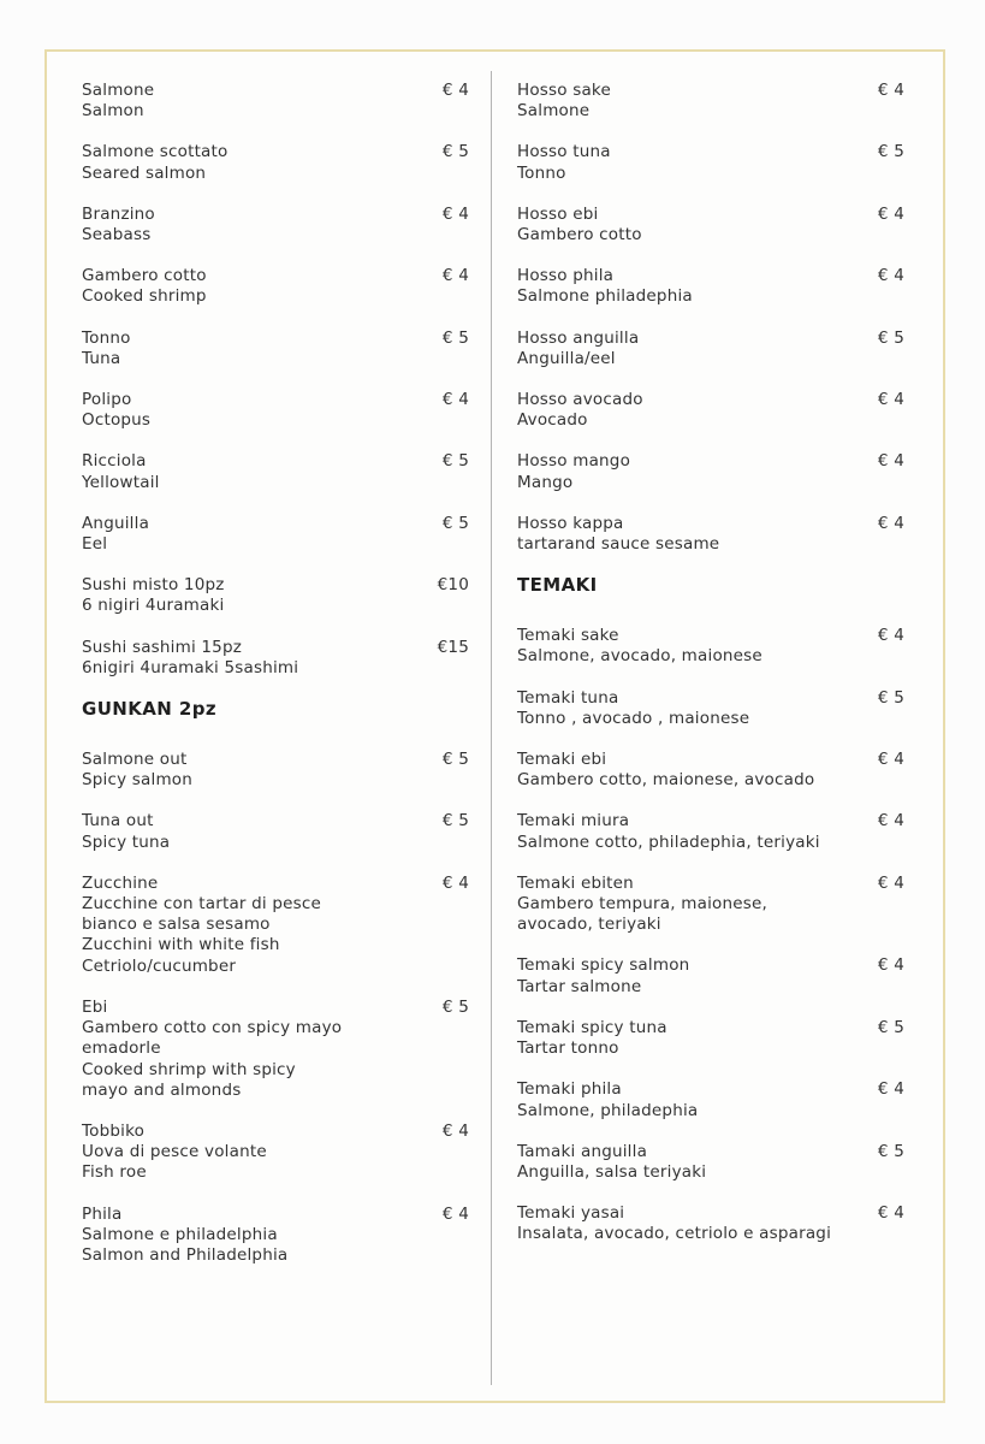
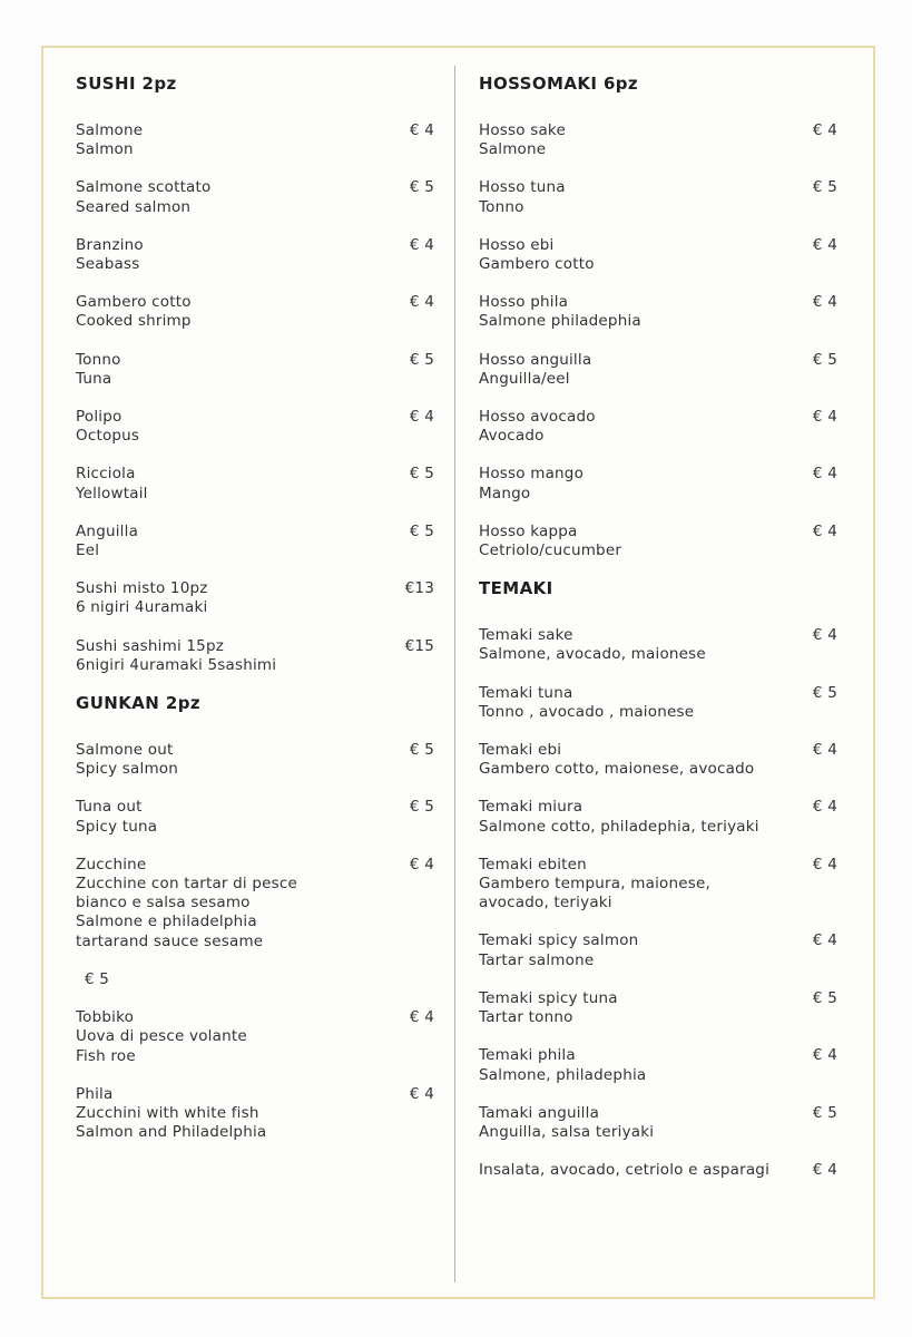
+ SUSHI 2pz
  Salmone
  Salmon
  € 4
  Salmone scottato
  Seared salmon
  € 5
  Branzino
  Seabass
  € 4
  Gambero cotto
  Cooked shrimp
  € 4
  Tonno
  Tuna
  € 5
  Polipo
  Octopus
  € 4
  Ricciola
  Yellowtail
  € 5
  Anguilla
  Eel
  € 5
  Sushi misto 10pz
  6 nigiri 4uramaki
- €10
+ €13
  Sushi sashimi 15pz
  6nigiri 4uramaki 5sashimi
  €15
  GUNKAN 2pz
  Salmone out
  Spicy salmon
  € 5
  Tuna out
  Spicy tuna
  € 5
  Zucchine
  Zucchine con tartar di pesce
  bianco e salsa sesamo
- Zucchini with white fish
+ Salmone e philadelphia
- Cetriolo/cucumber
+ tartarand sauce sesame
  € 4
- Ebi
- Gambero cotto con spicy mayo
- emadorle
- Cooked shrimp with spicy
- mayo and almonds
  € 5
  Tobbiko
  Uova di pesce volante
  Fish roe
  € 4
  Phila
- Salmone e philadelphia
+ Zucchini with white fish
  Salmon and Philadelphia
  € 4
+ HOSSOMAKI 6pz
  Hosso sake
  Salmone
  € 4
  Hosso tuna
  Tonno
  € 5
  Hosso ebi
  Gambero cotto
  € 4
  Hosso phila
  Salmone philadephia
  € 4
  Hosso anguilla
  Anguilla/eel
  € 5
  Hosso avocado
  Avocado
  € 4
  Hosso mango
  Mango
  € 4
  Hosso kappa
- tartarand sauce sesame
+ Cetriolo/cucumber
  € 4
  TEMAKI
  Temaki sake
  Salmone, avocado, maionese
  € 4
  Temaki tuna
  Tonno , avocado , maionese
  € 5
  Temaki ebi
  Gambero cotto, maionese, avocado
  € 4
  Temaki miura
  Salmone cotto, philadephia, teriyaki
  € 4
  Temaki ebiten
  Gambero tempura, maionese,
  avocado, teriyaki
  € 4
  Temaki spicy salmon
  Tartar salmone
  € 4
  Temaki spicy tuna
  Tartar tonno
  € 5
  Temaki phila
  Salmone, philadephia
  € 4
  Tamaki anguilla
  Anguilla, salsa teriyaki
  € 5
- Temaki yasai
  Insalata, avocado, cetriolo e asparagi
  € 4
